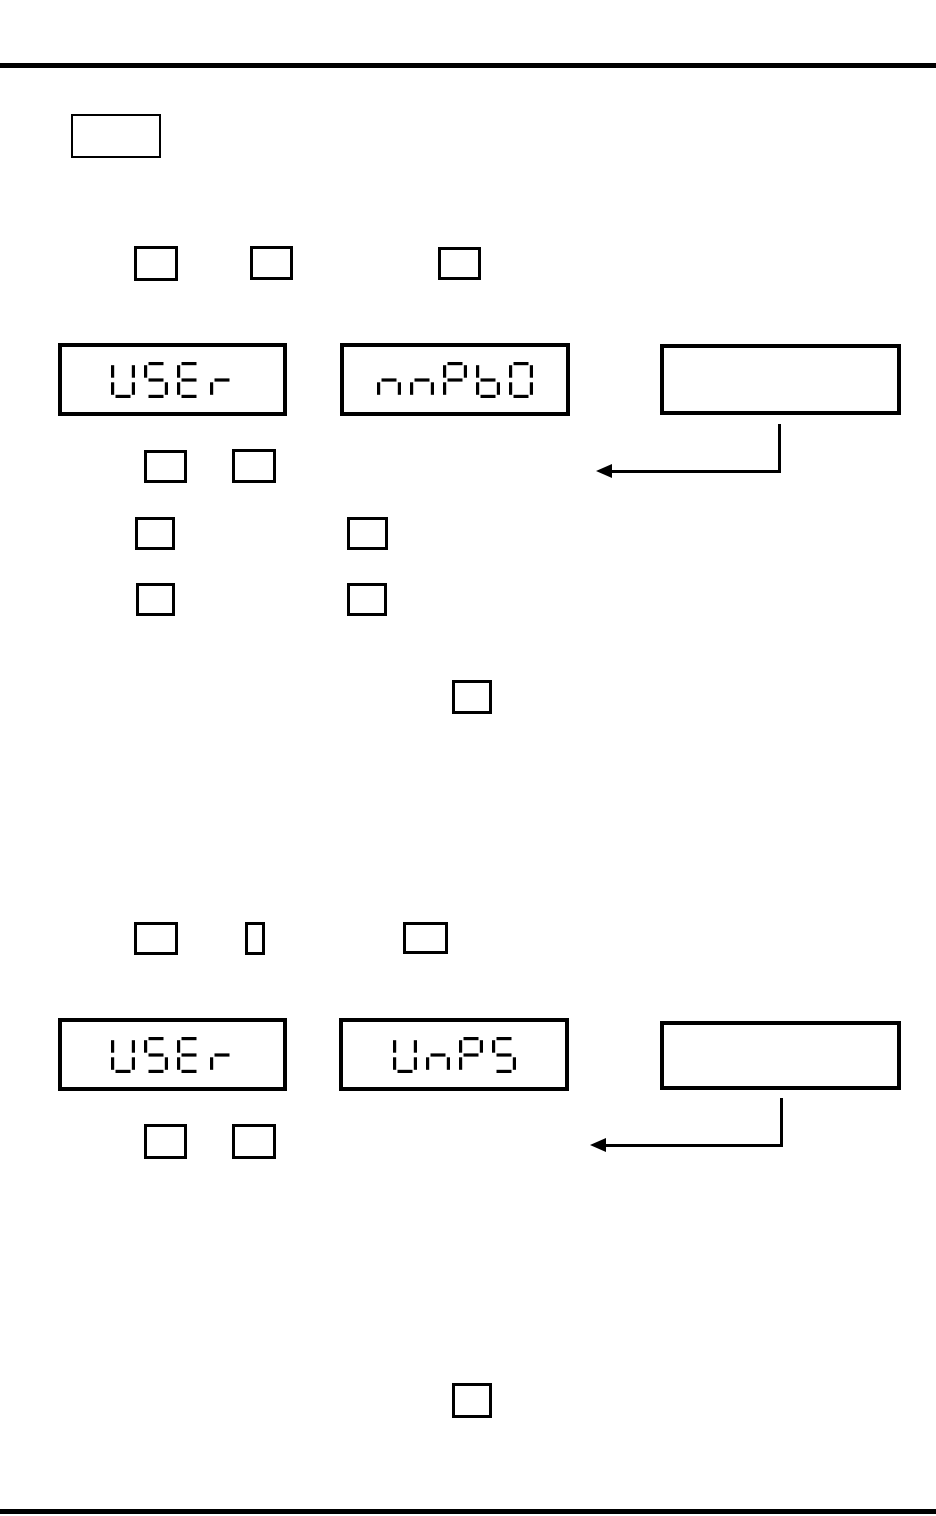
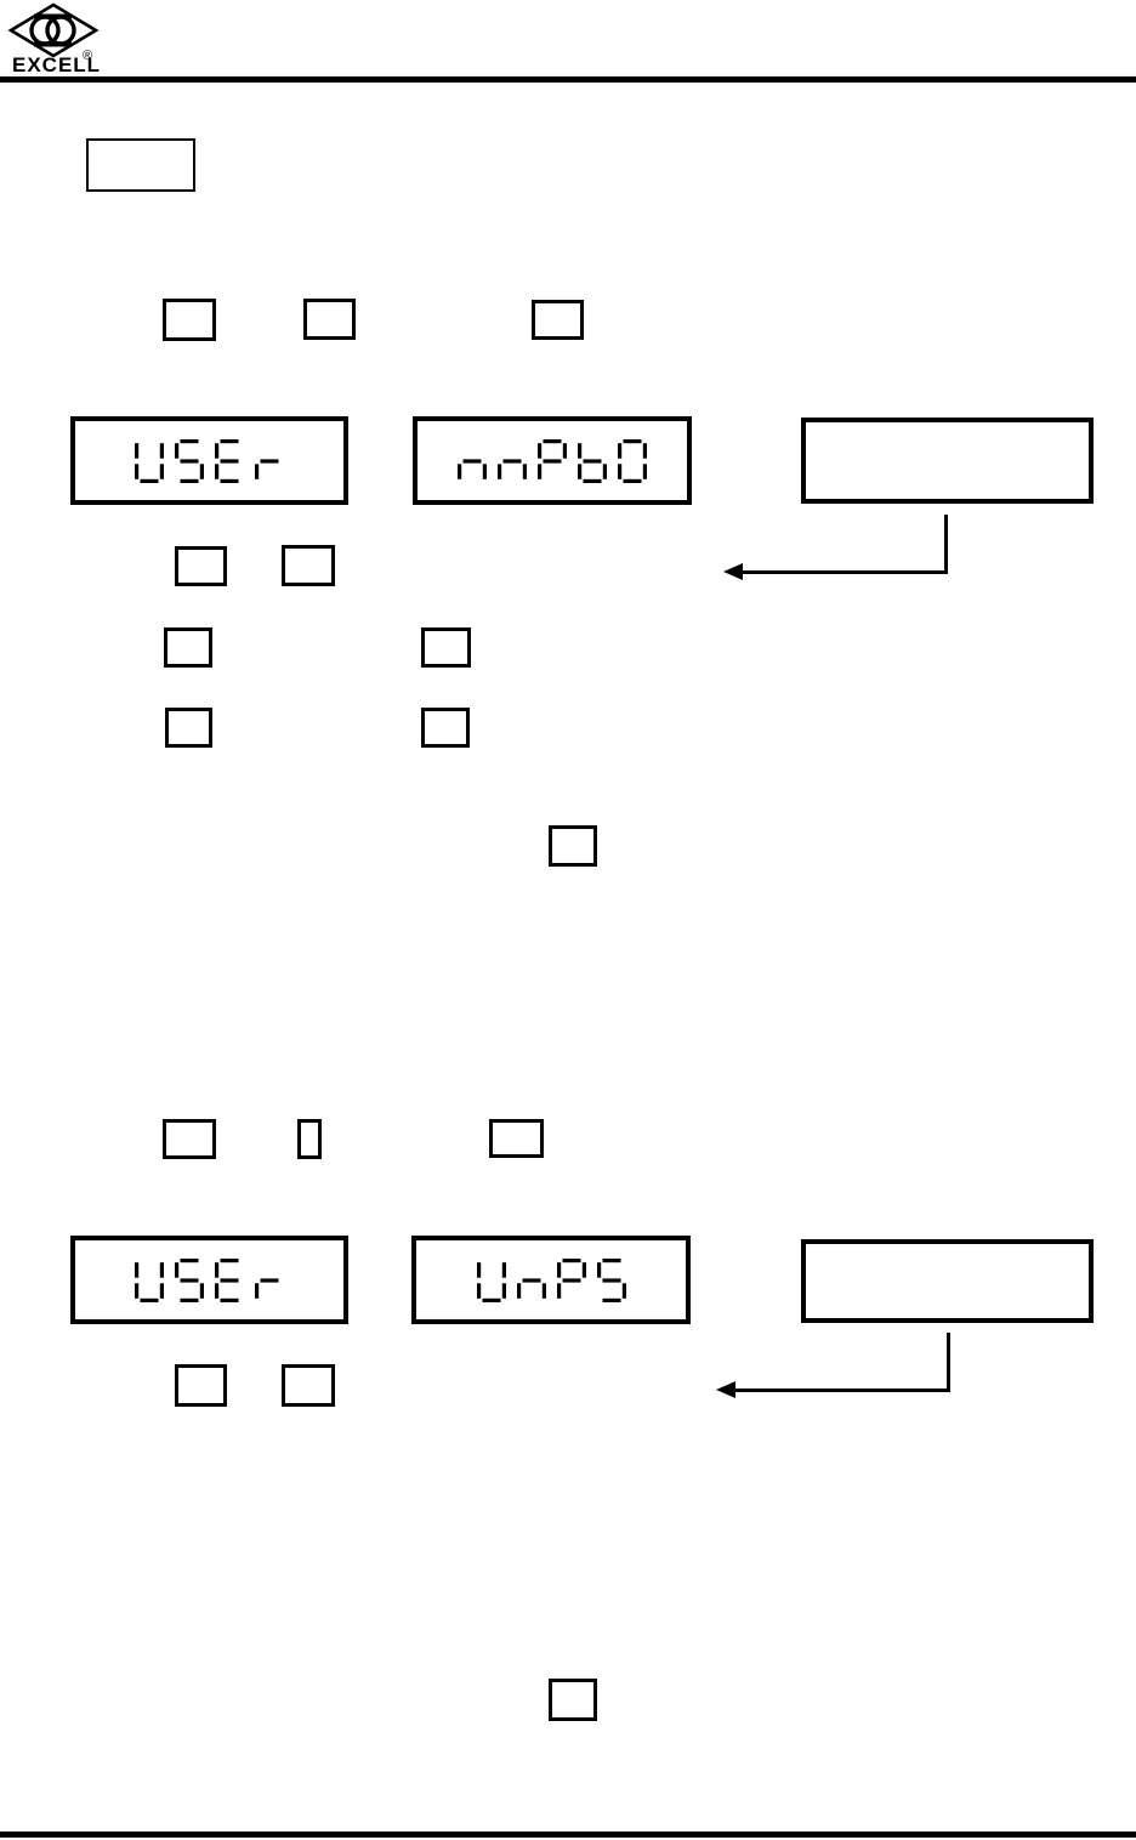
+ EXCELL
+ ®
